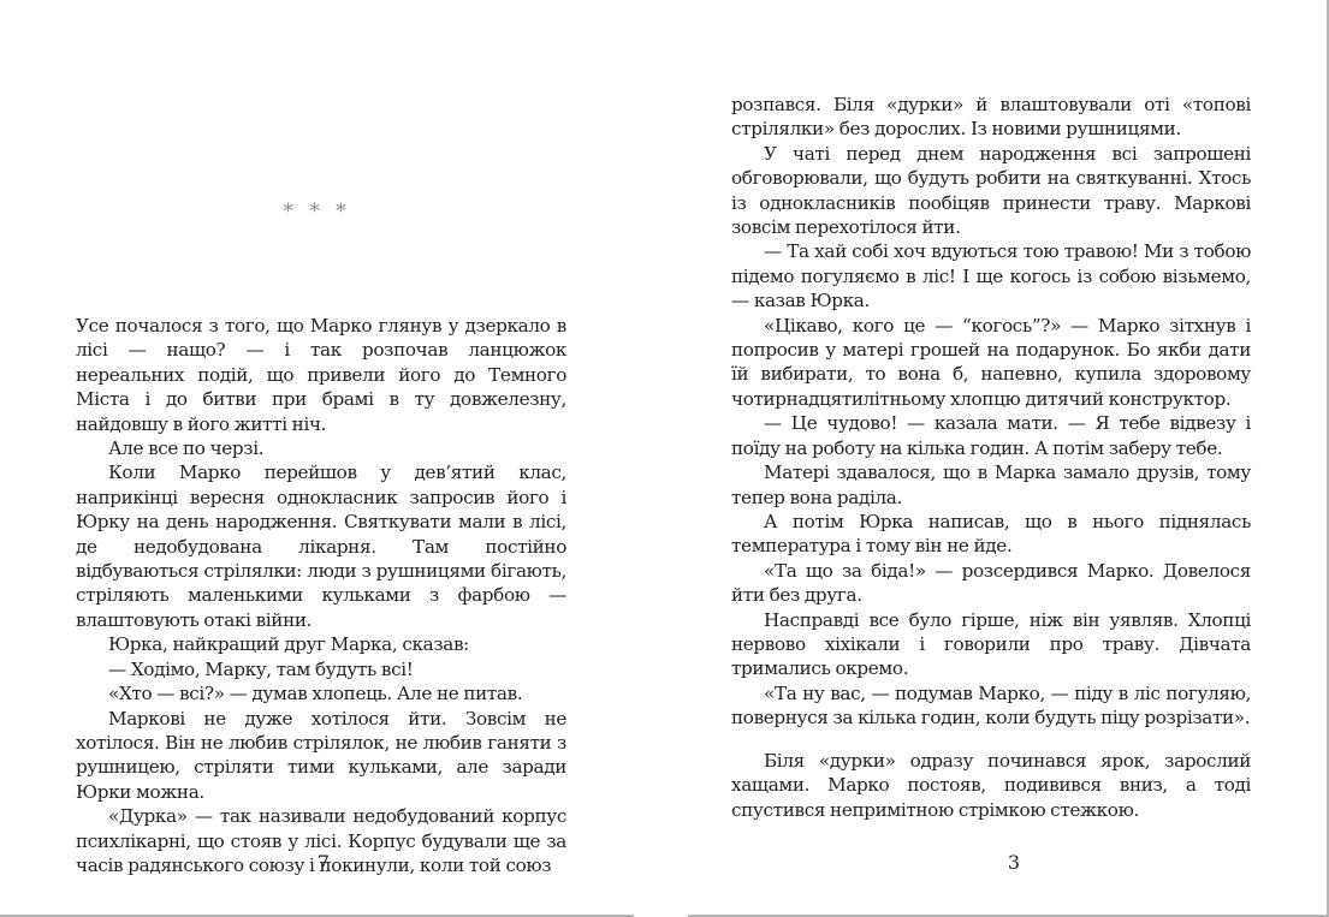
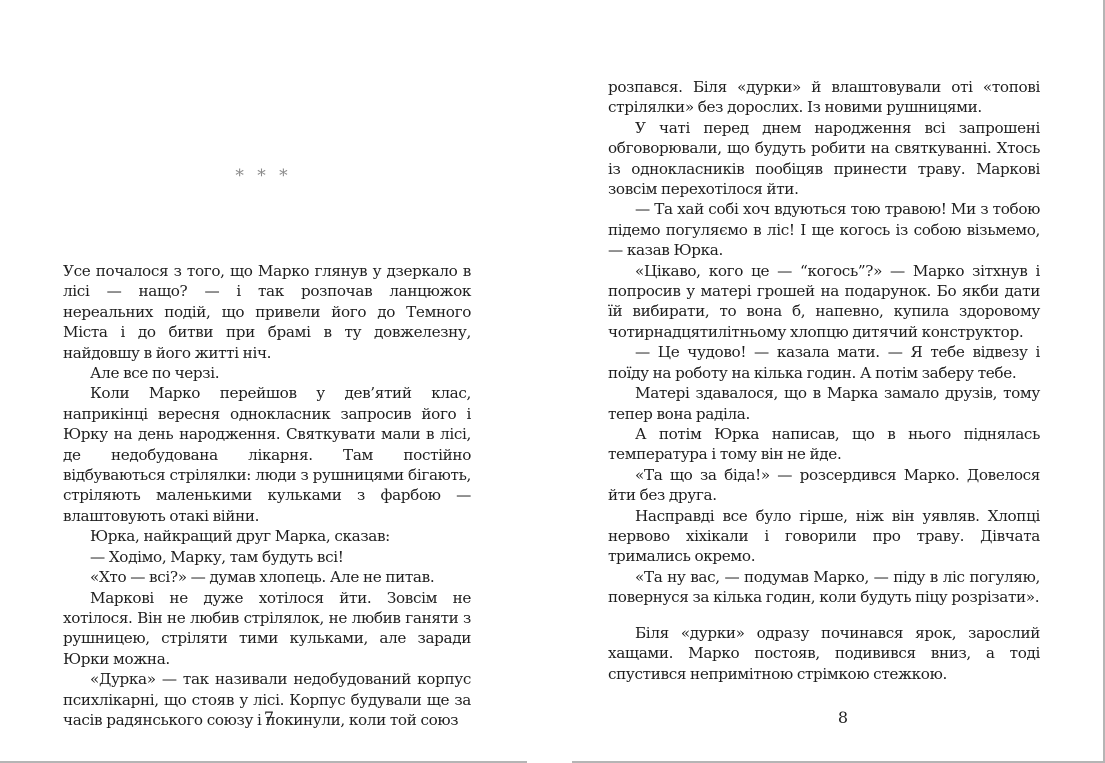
  * * *
  Усе почалося з того, що Марко глянув у дзеркало в лісі — нащо? — і так розпочав ланцюжок нереальних подій, що привели його до Темного Міста і до битви при брамі в ту довжелезну, найдовшу в його житті ніч.
  Але все по черзі.
  Коли Марко перейшов у дев’ятий клас, наприкінці вересня однокласник запросив його і Юрку на день народження. Святкувати мали в лісі, де недобудована лікарня. Там постійно відбуваються стрілялки: люди з рушницями бігають, стріляють маленькими кульками з фарбою — влаштовують отакі війни.
  Юрка, найкращий друг Марка, сказав:
  — Ходімо, Марку, там будуть всі!
  «Хто — всі?» — думав хлопець. Але не питав.
  Маркові не дуже хотілося йти. Зовсім не хотілося. Він не любив стрілялок, не любив ганяти з рушницею, стріляти тими кульками, але заради Юрки можна.
  «Дурка» — так називали недобудований корпус психлікарні, що стояв у лісі. Корпус будували ще за часів радянського союзу і покинули, коли той союз
  7
  розпався. Біля «дурки» й влаштовували оті «топові стрілялки» без дорослих. Із новими рушницями.
  У чаті перед днем народження всі запрошені обговорювали, що будуть робити на святкуванні. Хтось із однокласників пообіцяв принести траву. Маркові зовсім перехотілося йти.
  — Та хай собі хоч вдуються тою травою! Ми з тобою підемо погуляємо в ліс! І ще когось із собою візьмемо, — казав Юрка.
  «Цікаво, кого це — “когось”?» — Марко зітхнув і попросив у матері грошей на подарунок. Бо якби дати їй вибирати, то вона б, напевно, купила здоровому чотирнадцятилітньому хлопцю дитячий конструктор.
  — Це чудово! — казала мати. — Я тебе відвезу і поїду на роботу на кілька годин. А потім заберу тебе.
  Матері здавалося, що в Марка замало друзів, тому тепер вона раділа.
  А потім Юрка написав, що в нього піднялась температура і тому він не йде.
  «Та що за біда!» — розсердився Марко. Довелося йти без друга.
  Насправді все було гірше, ніж він уявляв. Хлопці нервово хіхікали і говорили про траву. Дівчата тримались окремо.
  «Та ну вас, — подумав Марко, — піду в ліс погуляю, повернуся за кілька годин, коли будуть піцу розрізати».
  Біля «дурки» одразу починався ярок, зарослий хащами. Марко постояв, подивився вниз, а тоді спустився непримітною стрімкою стежкою.
- 3
+ 8
